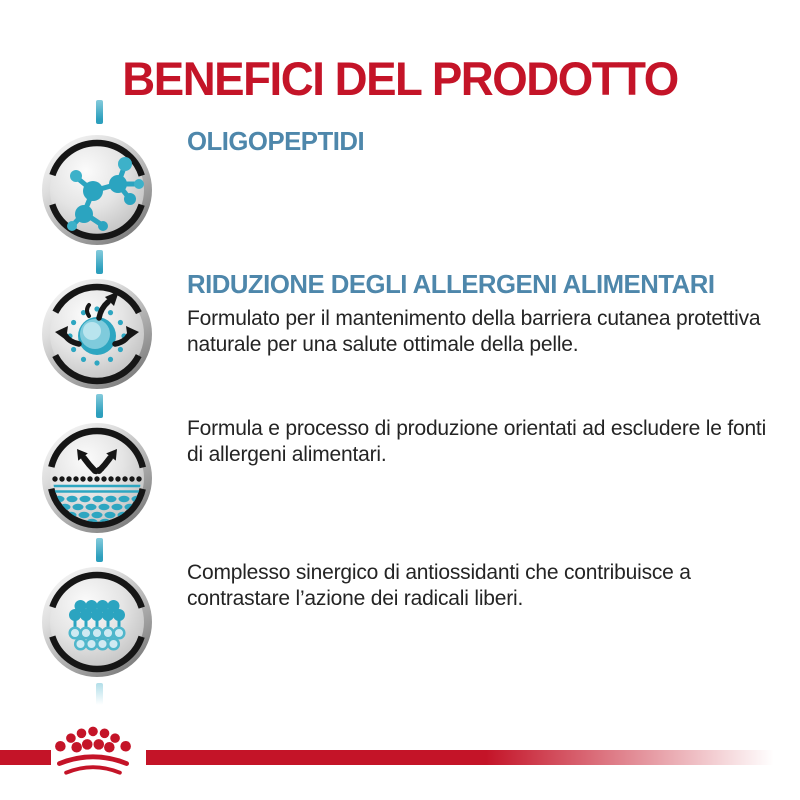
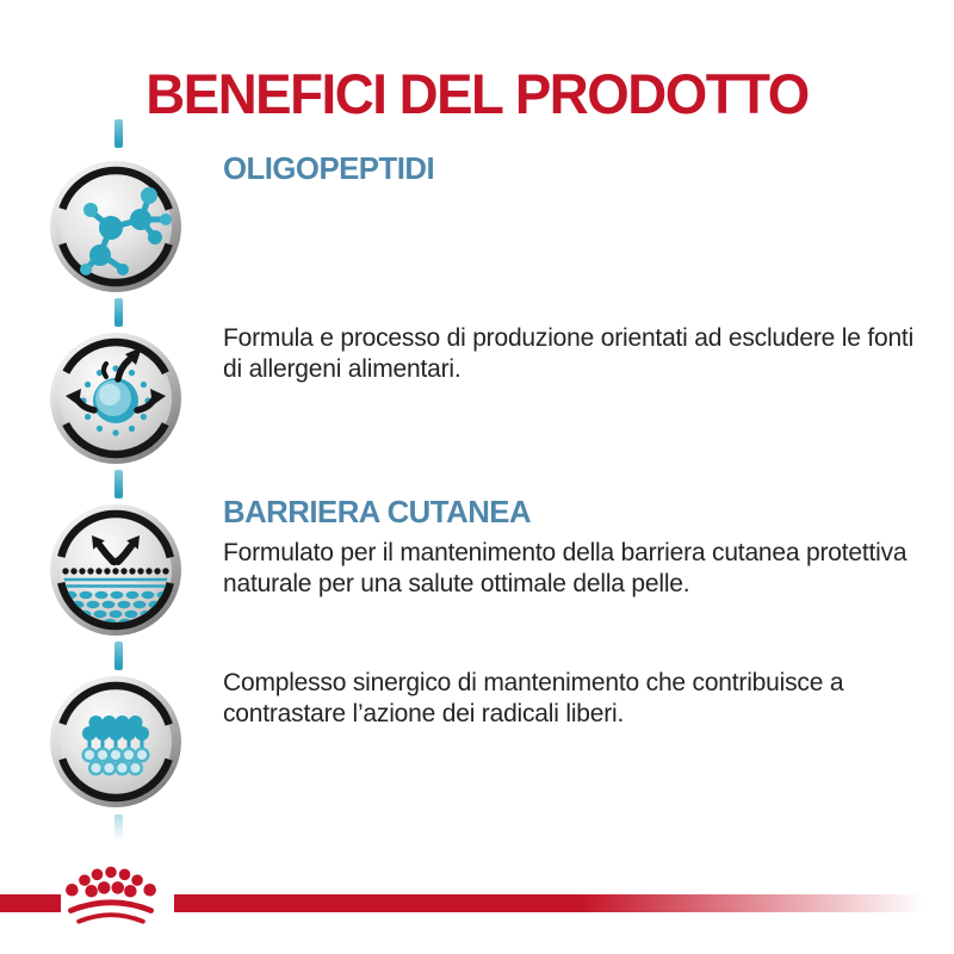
  BENEFICI DEL PRODOTTO
  OLIGOPEPTIDI
- RIDUZIONE DEGLI ALLERGENI ALIMENTARI
- Formulato per il mantenimento della barriera cutanea protettiva naturale per una salute ottimale della pelle.
+ Formula e processo di produzione orientati ad escludere le fonti di allergeni alimentari.
+ BARRIERA CUTANEA
- Formula e processo di produzione orientati ad escludere le fonti di allergeni alimentari.
+ Formulato per il mantenimento della barriera cutanea protettiva naturale per una salute ottimale della pelle.
- Complesso sinergico di antiossidanti che contribuisce a contrastare l’azione dei radicali liberi.
+ Complesso sinergico di mantenimento che contribuisce a contrastare l’azione dei radicali liberi.
